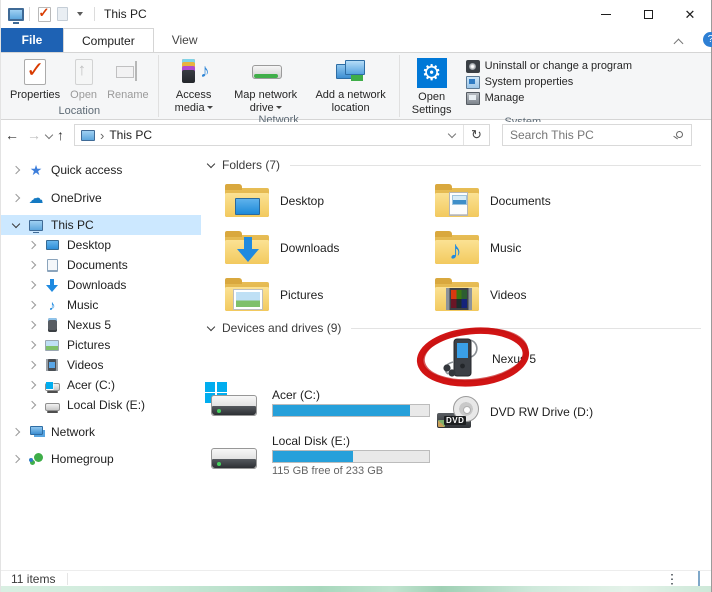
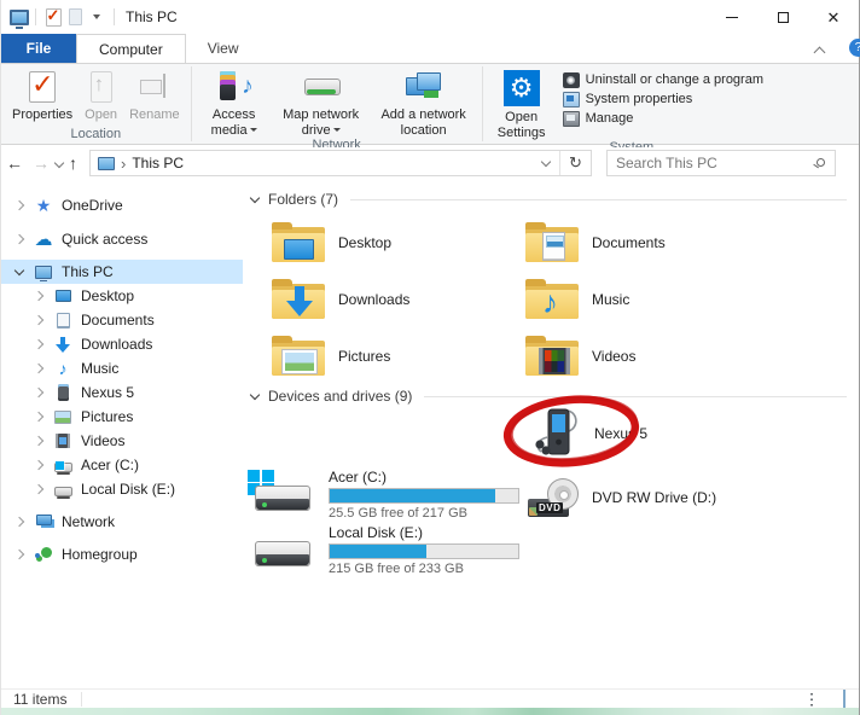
  This PC
  ✕
  File
  Computer
  View
  ?
  Properties
  Open
  Rename
  Location
  Access media
  Map network drive
  Add a network location
  Network
  ⚙
  Open Settings
  Uninstall or change a program
  System properties
  Manage
  ←
  →
  ↑
  ›
  This PC
  ↻
  Search This PC
  ★
- Quick access
+ OneDrive
  ☁
- OneDrive
+ Quick access
  This PC
  Desktop
  Documents
  Downloads
  ♪
  Music
  Nexus 5
  Pictures
  Videos
  Acer (C:)
  Local Disk (E:)
  Network
  Homegroup
  Folders (7)
  Desktop
  Documents
  Downloads
  ♪
  Music
  Pictures
  Videos
  Devices and drives (9)
  Nexu 5
  Acer (C:)
+ 25.5 GB free of 217 GB
  DVD
  DVD RW Drive (D:)
  Local Disk (E:)
- 115 GB free of 233 GB
+ 215 GB free of 233 GB
  11 items
